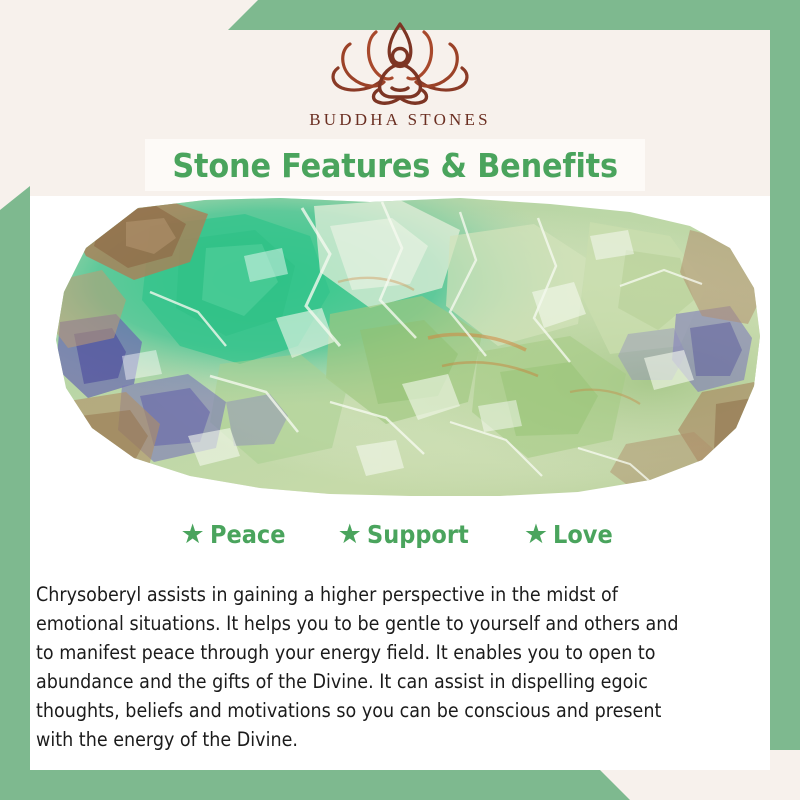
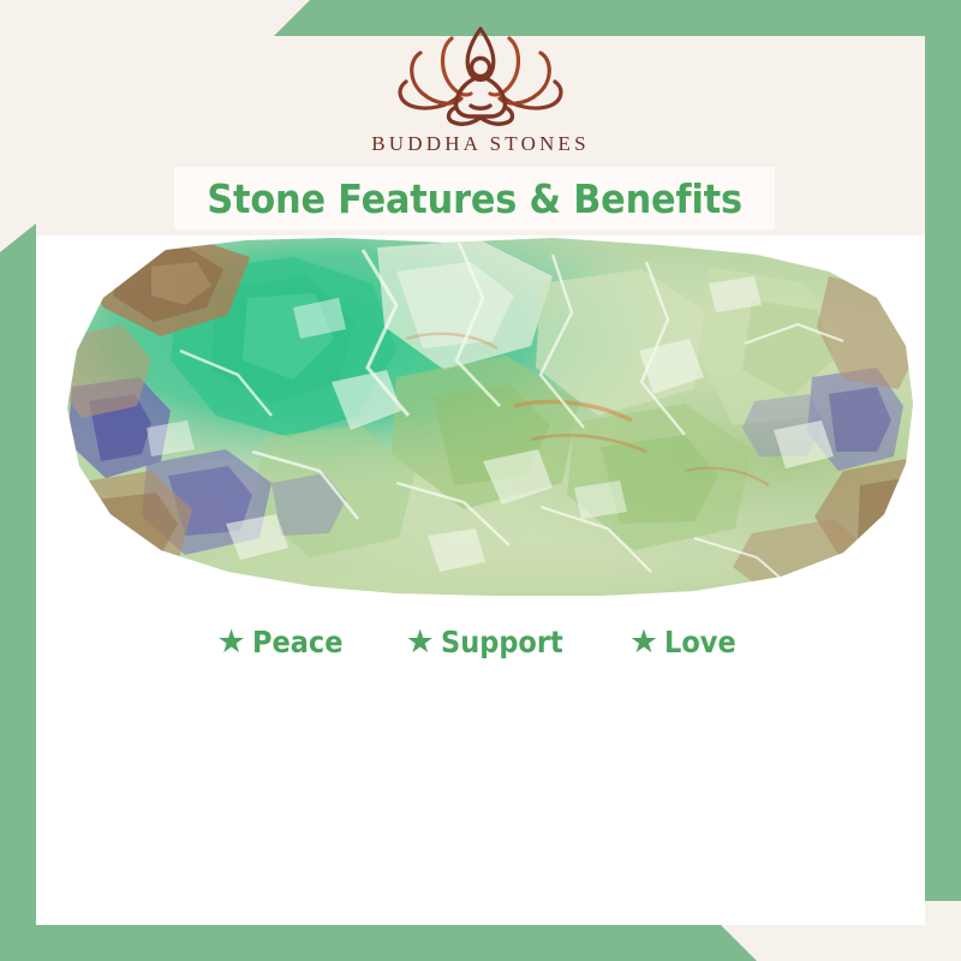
  BUDDHA STONES
  Stone Features & Benefits
  ★
  Peace
  ★
  Support
  ★
  Love
- Chrysoberyl assists in gaining a higher perspective in the midst of emotional situations. It helps you to be gentle to yourself and others and to manifest peace through your energy field. It enables you to open to abundance and the gifts of the Divine. It can assist in dispelling egoic thoughts, beliefs and motivations so you can be conscious and present with the energy of the Divine.
